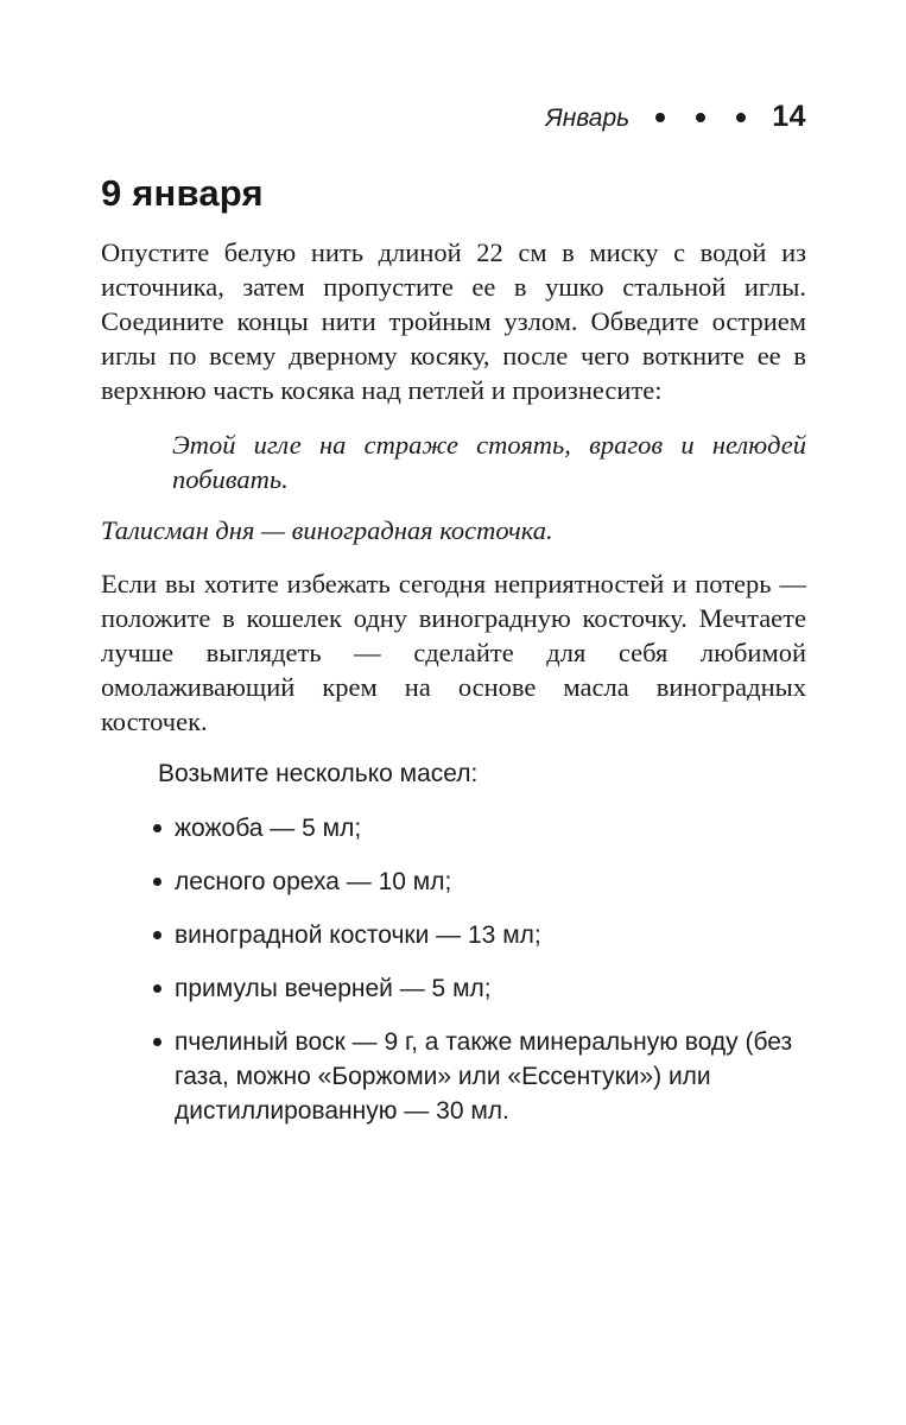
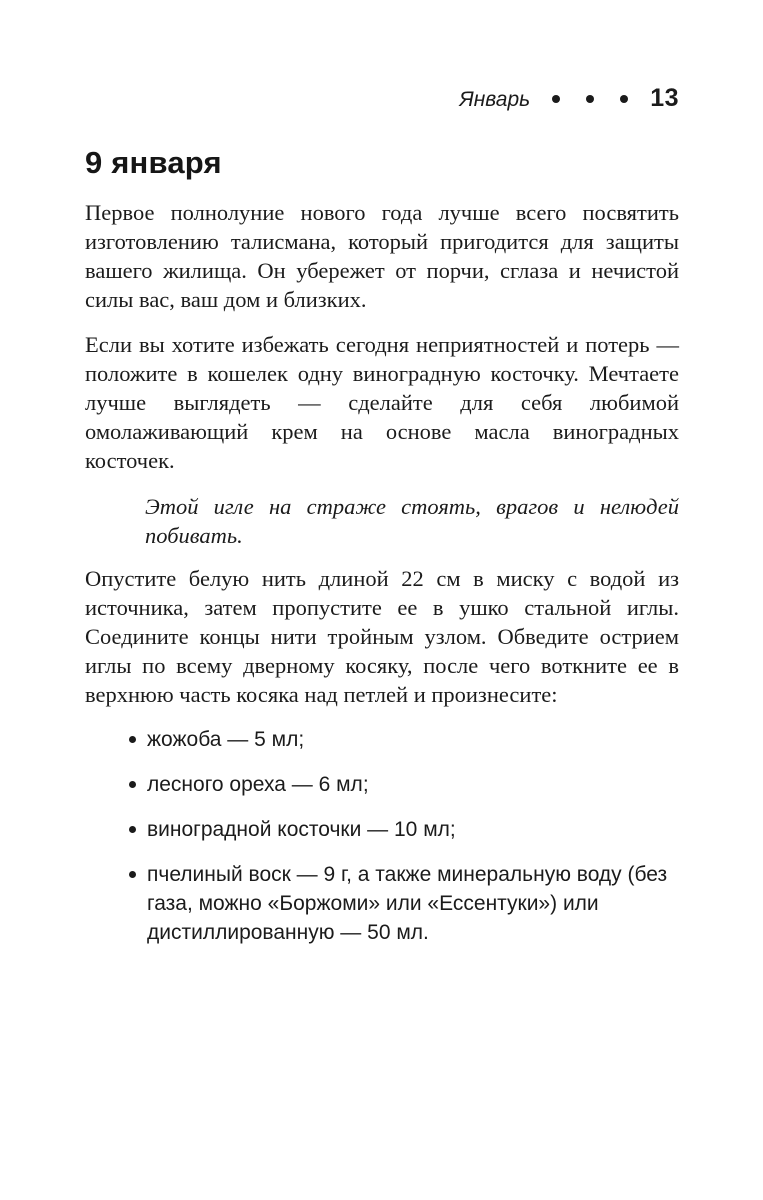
  Январь
- 14
+ 13
  9 января
+ Первое полнолуние нового года лучше всего посвя­тить изготовлению талисмана, который пригодится для защиты вашего жилища. Он убережет от порчи, сглаза и нечистой силы вас, ваш дом и близких.
- Опустите белую нить длиной 22 см в миску с водой из источника, затем пропустите ее в ушко стальной иглы. Соедините концы нити тройным узлом. Обве­дите острием иглы по всему дверному косяку, после чего воткните ее в верхнюю часть косяка над петлей и произнесите:
+ Если вы хотите избежать сегодня неприятностей и потерь — положите в кошелек одну виноградную косточку. Мечтаете лучше выглядеть — сделайте для себя любимой омолаживающий крем на основе масла виноградных косточек.
  Этой игле на страже стоять, врагов и нелю­дей побивать.
- Талисман дня — виноградная косточка.
- Если вы хотите избежать сегодня неприятностей и потерь — положите в кошелек одну виноградную косточку. Мечтаете лучше выглядеть — сделайте для себя любимой омолаживающий крем на основе масла виноградных косточек.
+ Опустите белую нить длиной 22 см в миску с водой из источника, затем пропустите ее в ушко стальной иглы. Соедините концы нити тройным узлом. Обве­дите острием иглы по всему дверному косяку, после чего воткните ее в верхнюю часть косяка над петлей и произнесите:
- Возьмите несколько масел:
  жожоба — 5 мл;
- лесного ореха — 10 мл;
+ лесного ореха — 6 мл;
- виноградной косточки — 13 мл;
+ виноградной косточки — 10 мл;
- примулы вечерней — 5 мл;
- пчелиный воск — 9 г, а также минеральную воду (без газа, можно «Боржоми» или «Ессентуки») или дистиллированную — 30 мл.
+ пчелиный воск — 9 г, а также минеральную воду (без газа, можно «Боржоми» или «Ессентуки») или дистиллированную — 50 мл.
